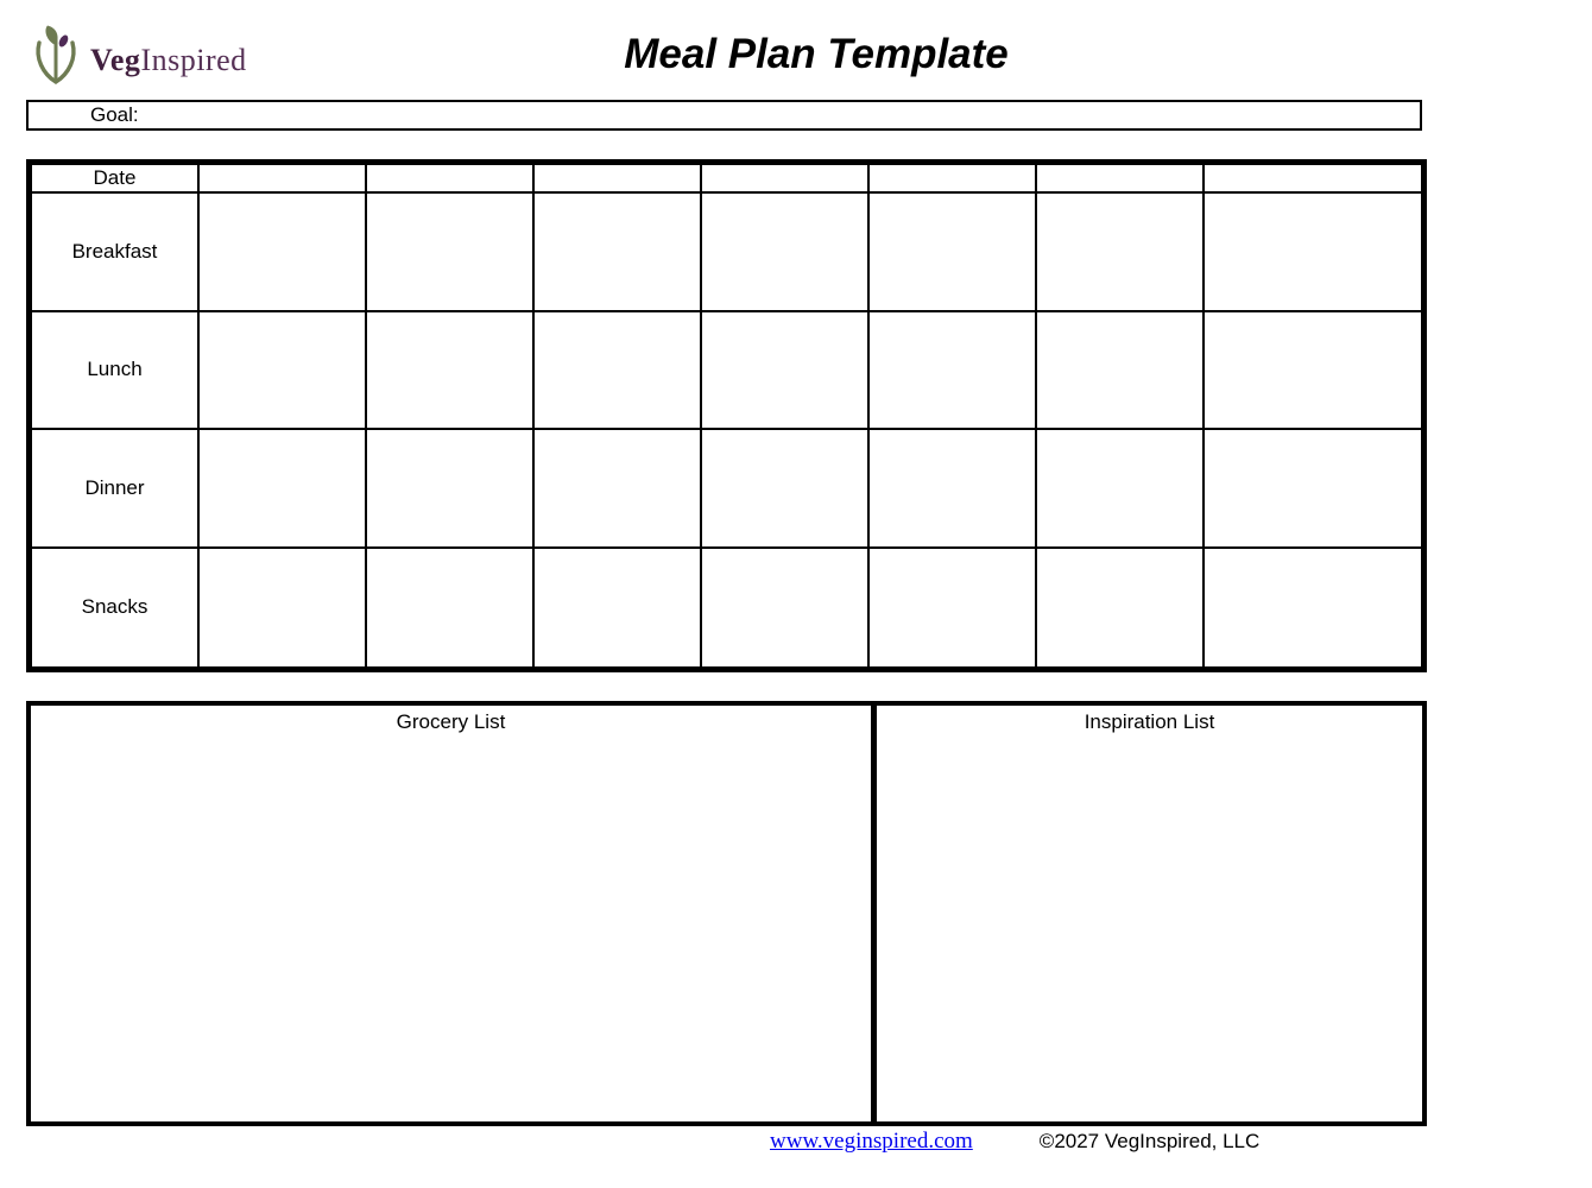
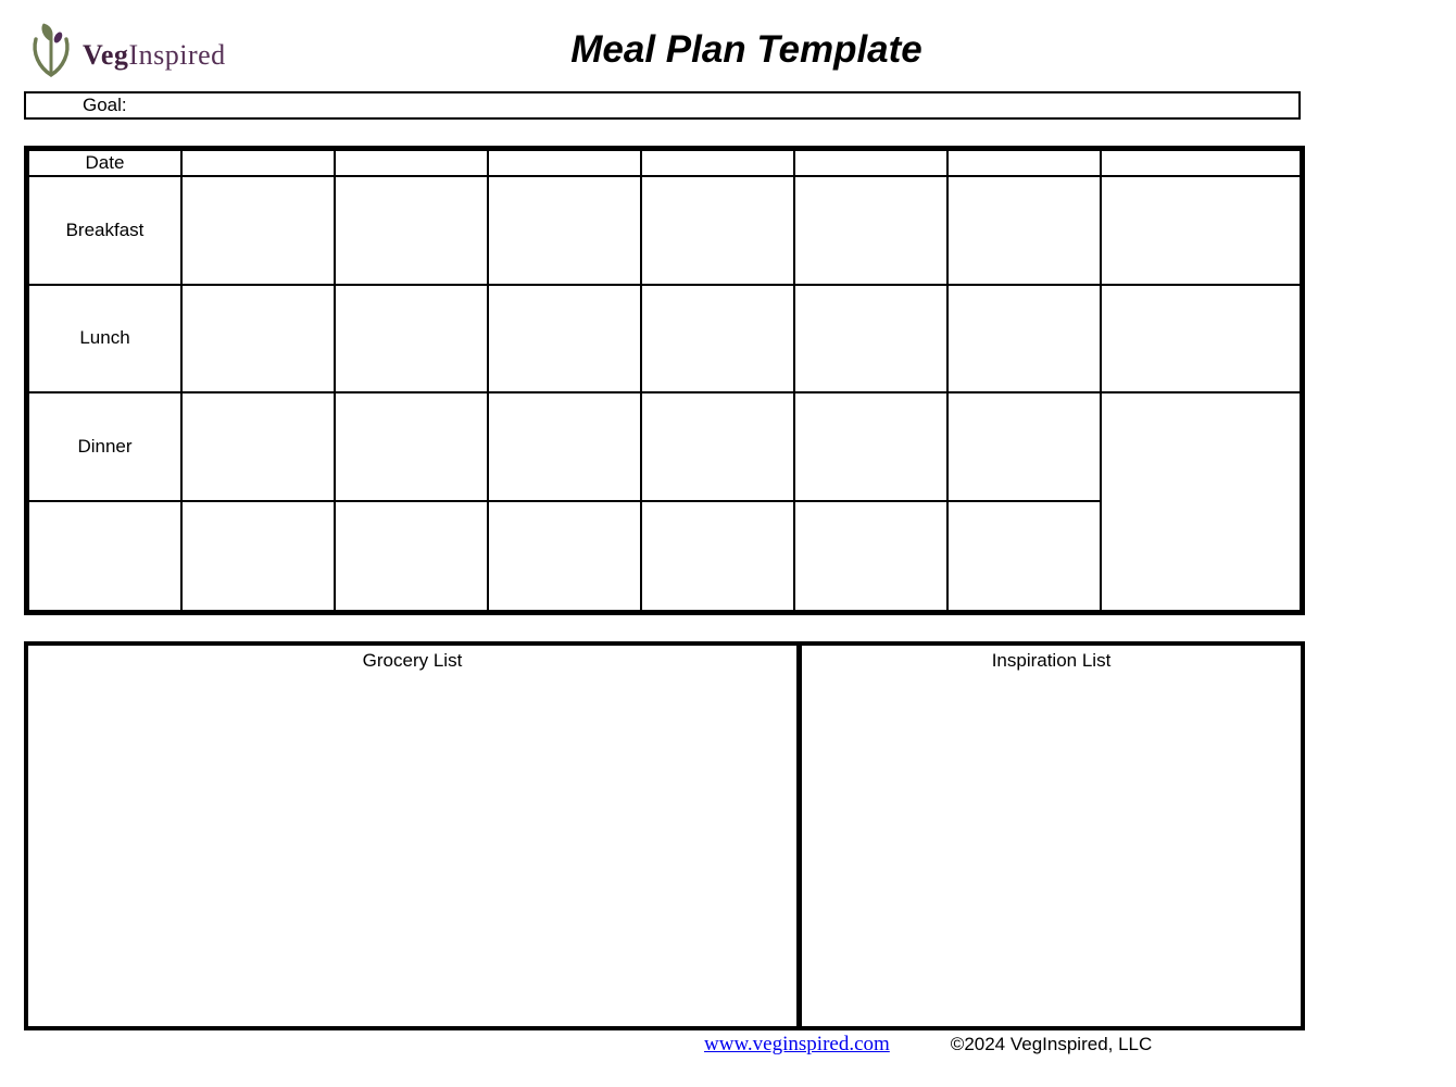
  VegInspired
  Meal Plan Template
  Goal:
  Date
  Breakfast
  Lunch
  Dinner
- Snacks
  Grocery List
  Inspiration List
  www.veginspired.com
- ©2027 VegInspired, LLC
+ ©2024 VegInspired, LLC
